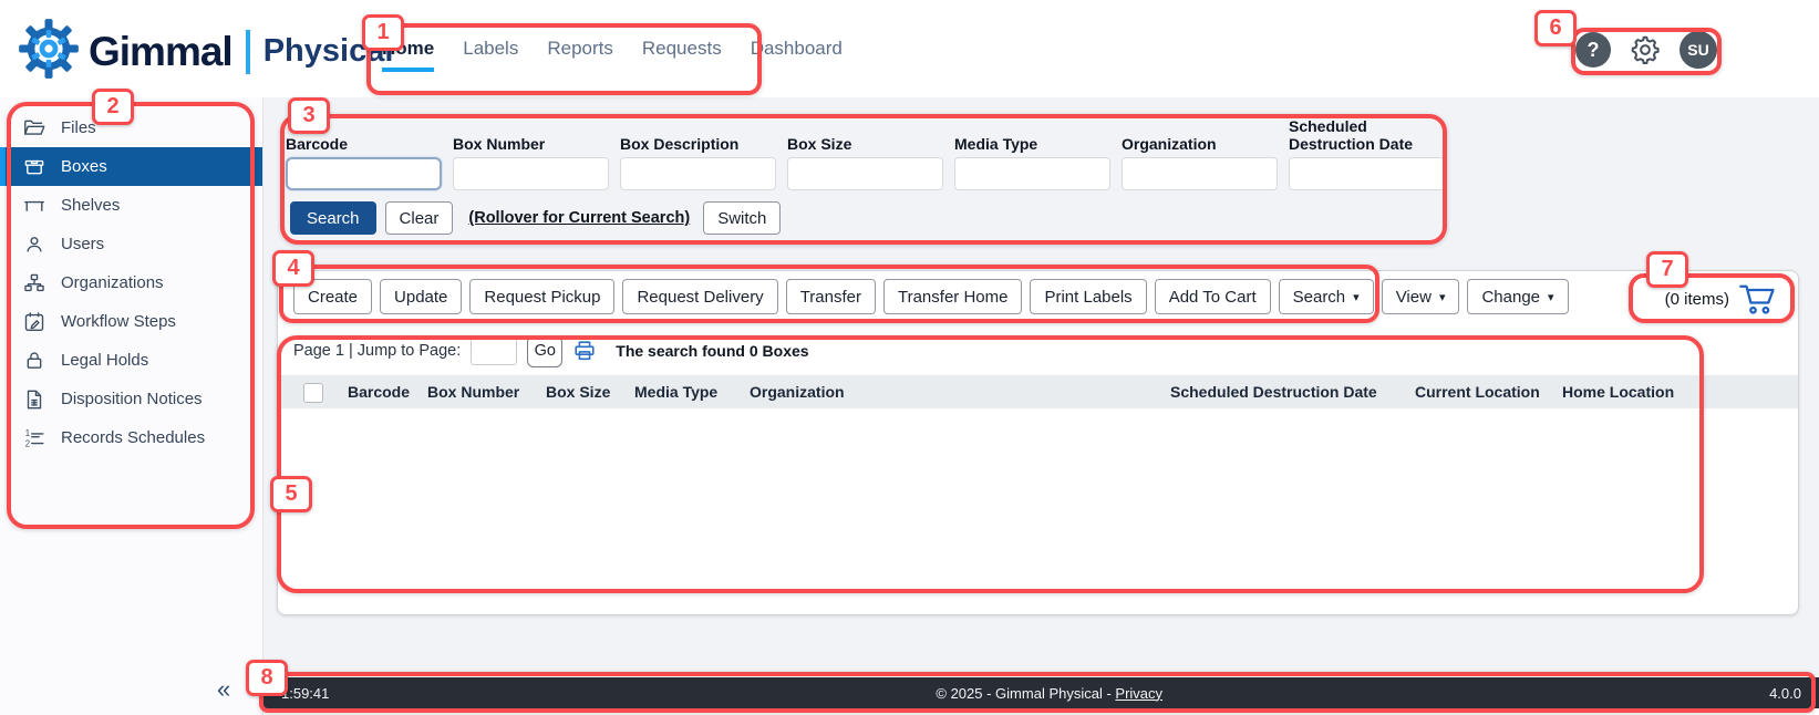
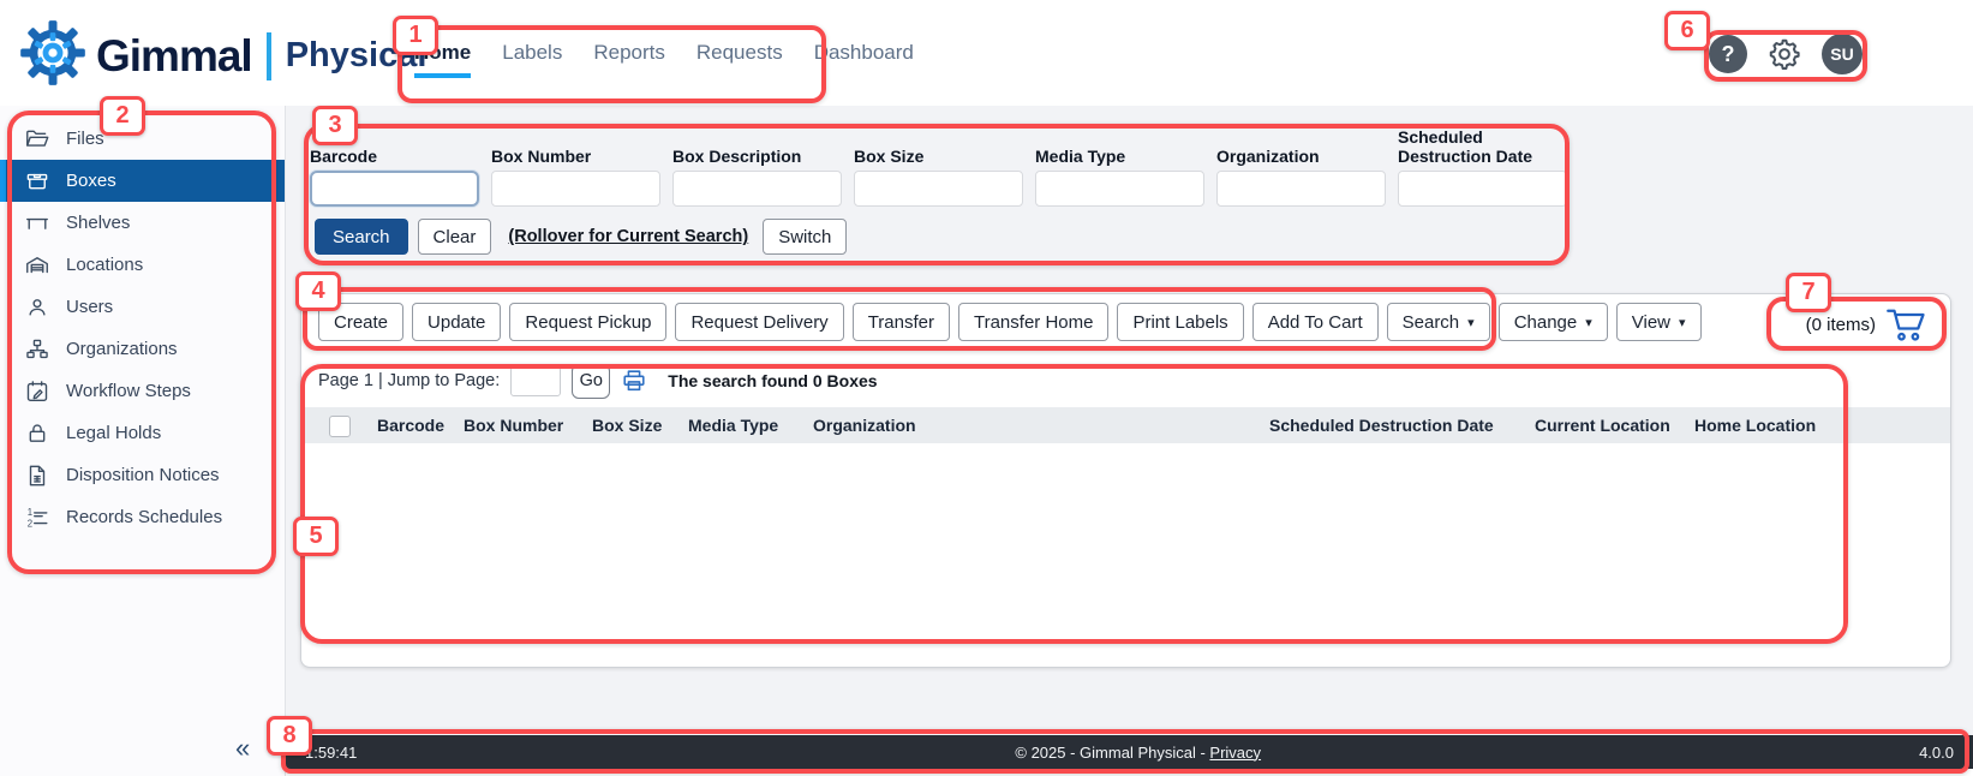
  Gimmal
  Physical
  Labels
  Reports
  Requests
  Dashboard
  ?
  SU
  Files
  Boxes
  Shelves
+ Locations
  Users
  Organizations
  Workflow Steps
  Legal Holds
  Disposition Notices
  1
  2
  Records Schedules
  «
  Barcode
  Box Number
  Box Description
  Box Size
  Media Type
  Organization
  Scheduled Destruction Date
  Search
  Clear
  (Rollover for Current Search)
  Switch
  Create
  Update
  Request Pickup
  Request Delivery
  Transfer
  Transfer Home
  Print Labels
  Add To Cart
  Search
  ▾
- View
+ Change
  ▾
- Change
+ View
  ▾
  (0 items)
  Page 1 | Jump to Page:
  Go
  The search found 0 Boxes
  Barcode
  Box Number
  Box Size
  Media Type
  Organization
  Scheduled Destruction Date
  Current Location
  Home Location
  :59:41
  © 2025 - Gimmal Physical - Privacy
  4.0.0
  1
  2
  3
  4
  5
  6
  7
  8
